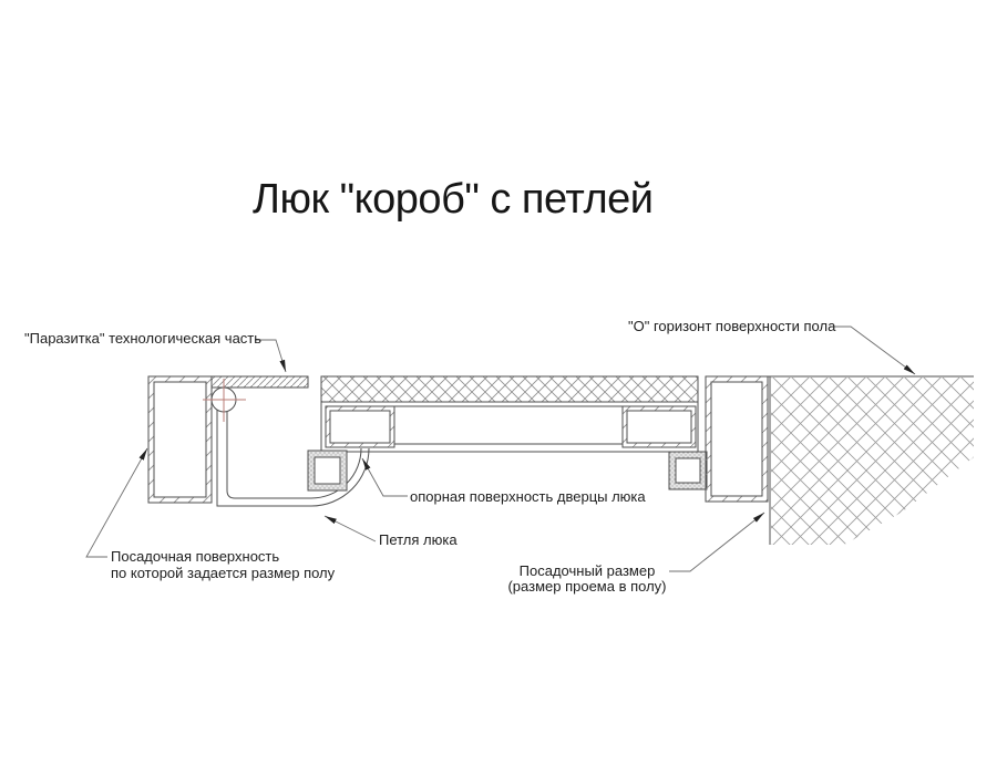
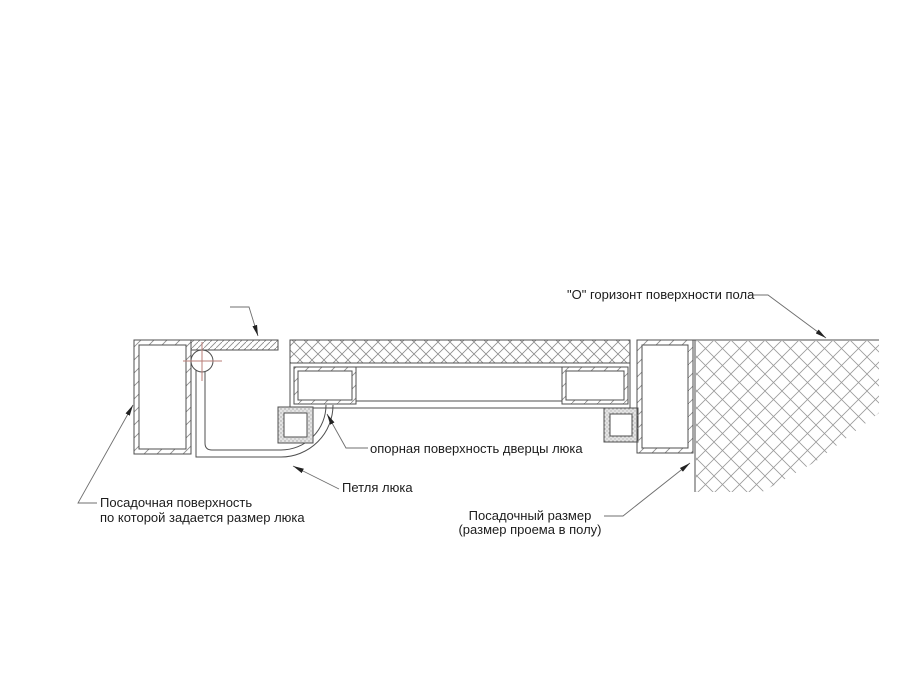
- Люк "короб" с петлей
- "Паразитка" технологическая часть
  "О" горизонт поверхности пола
  опорная поверхность дверцы люка
  Петля люка
  Посадочная поверхность
- по которой задается размер полу
+ по которой задается размер люка
  Посадочный размер
  (размер проема в полу)
